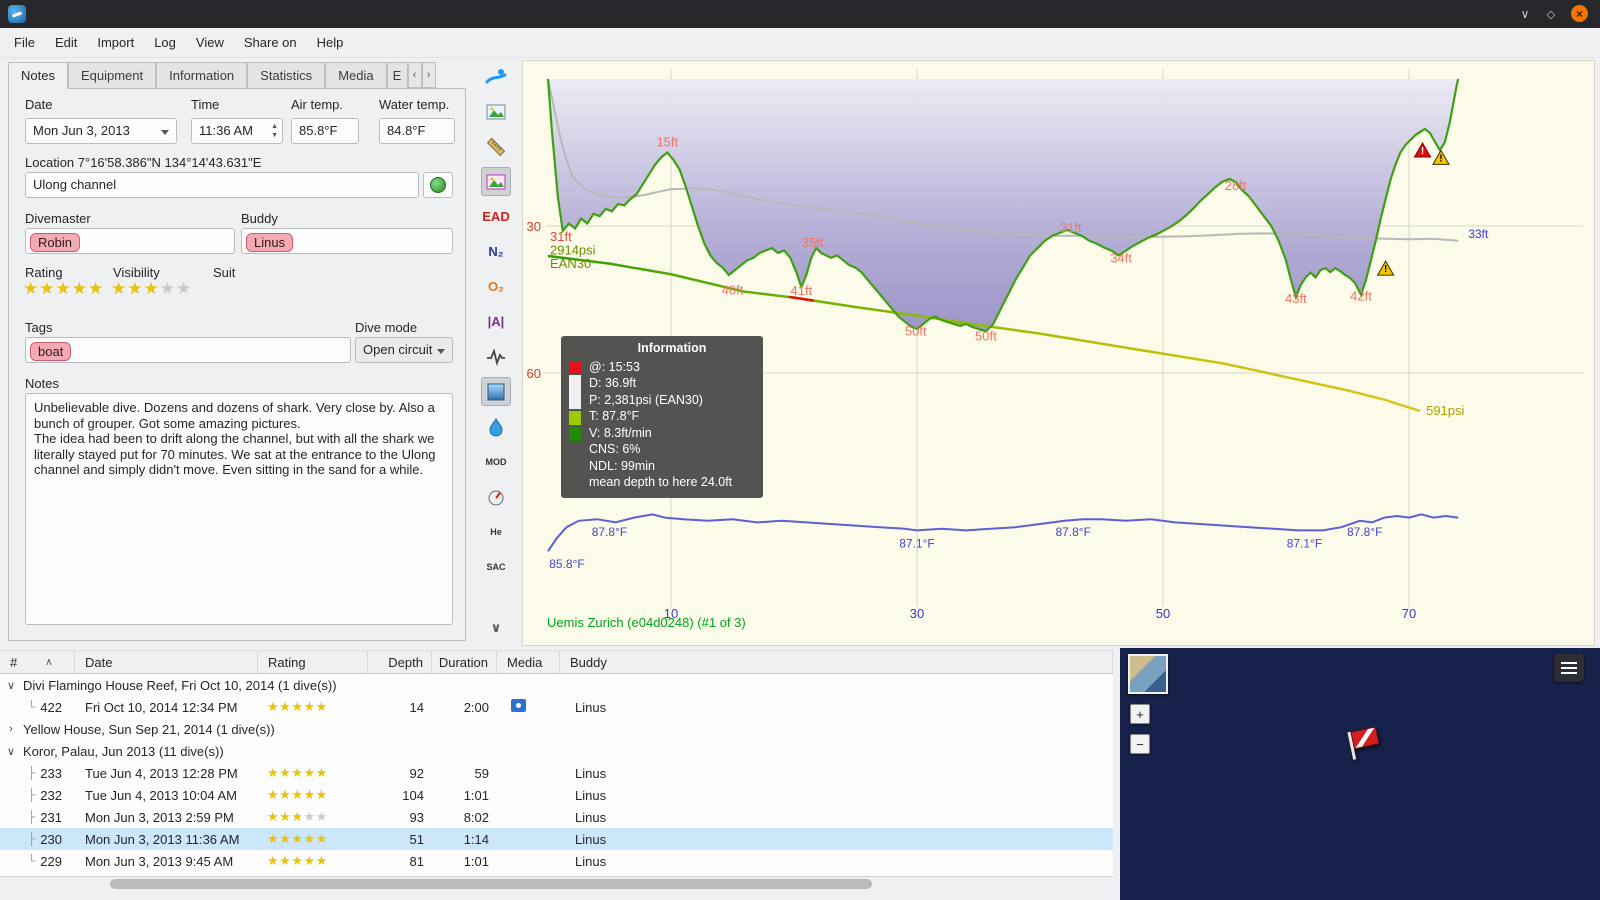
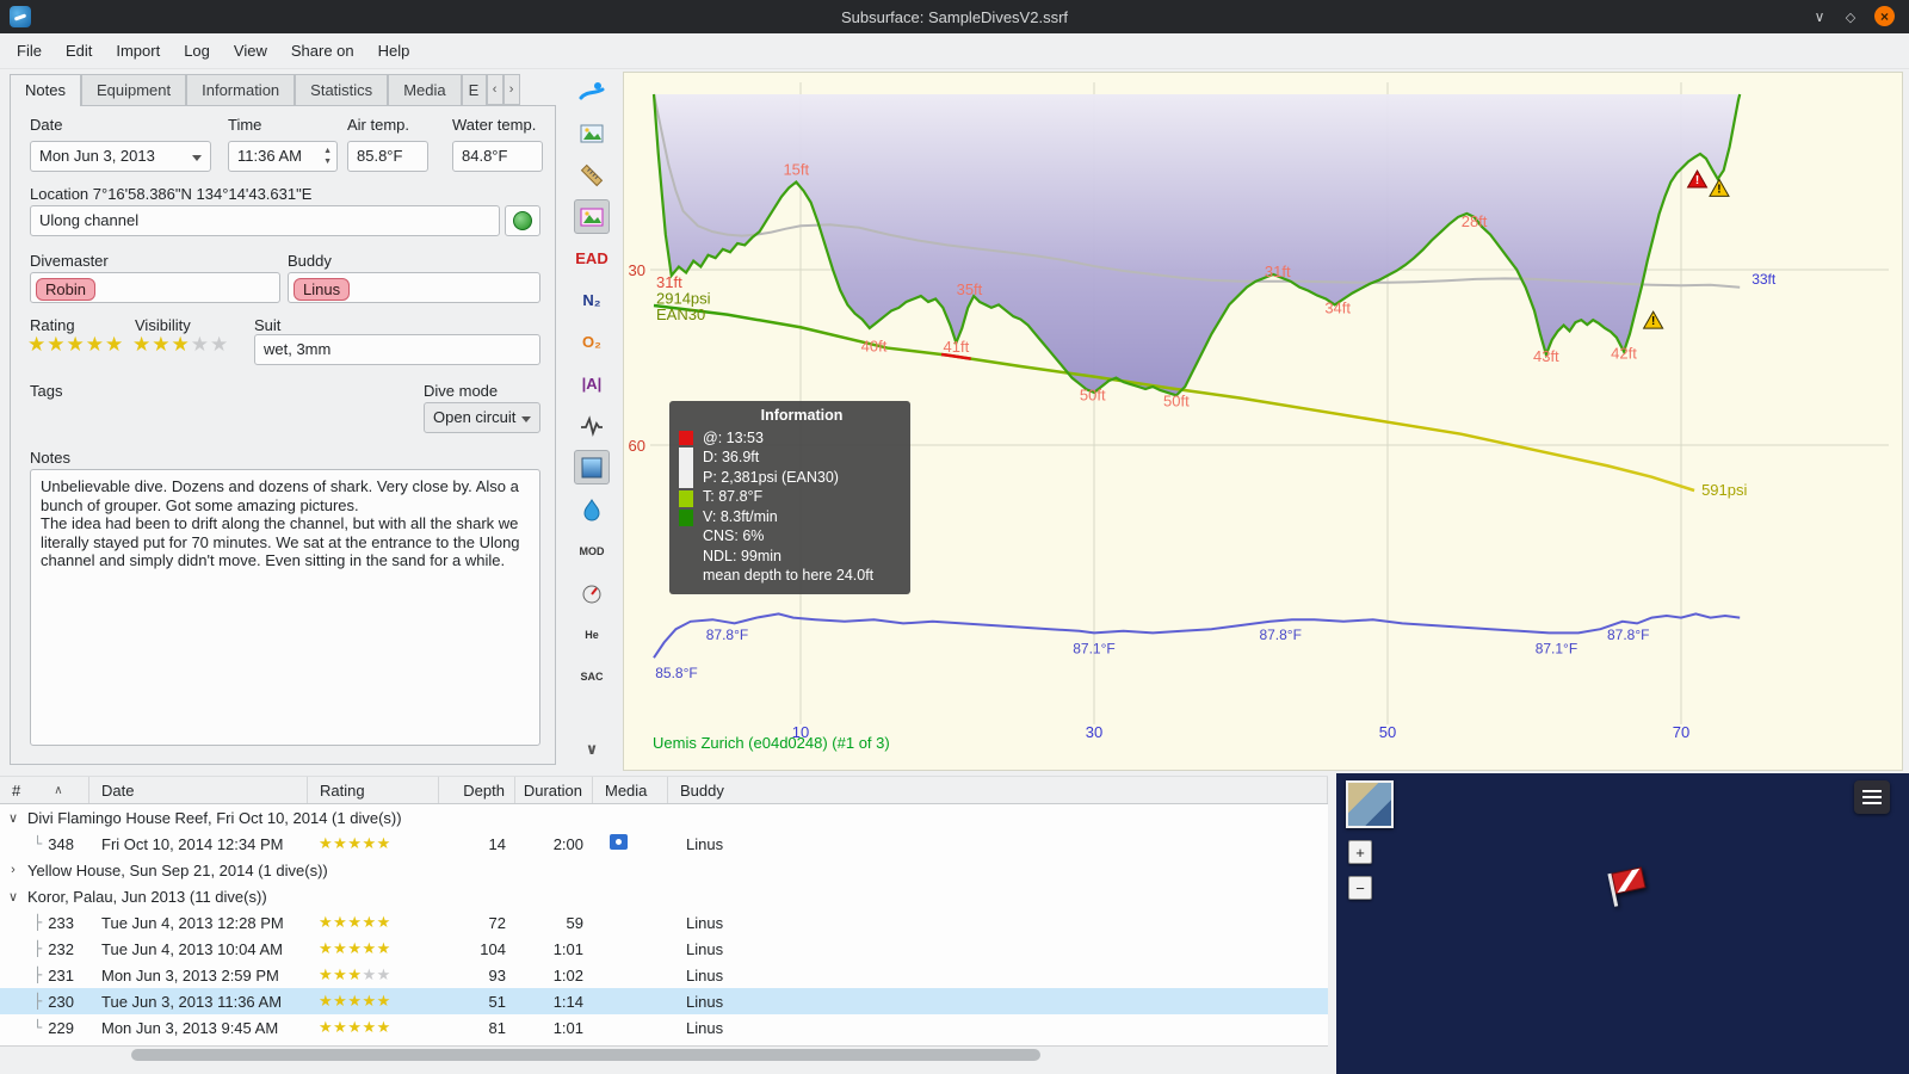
+ Subsurface: SampleDivesV2.ssrf
  ∨
  ◇
  ×
  File
  Edit
  Import
  Log
  View
  Share on
  Help
  Notes
  Equipment
  Information
  Statistics
  Media
  E
  ‹
  ›
  Date
  Time
  Air temp.
  Water temp.
  Mon Jun 3, 2013
  11:36 AM
  85.8°F
  84.8°F
  Location 7°16'58.386"N 134°14'43.631"E
  Ulong channel
  Divemaster
  Buddy
  Robin
  Linus
  Rating
  Visibility
  Suit
  ★★★★★
  ★★★★★
+ wet, 3mm
  Tags
  Dive mode
- boat
  Open circuit
  Notes
  Unbelievable dive. Dozens and dozens of shark. Very close by. Also a bunch of grouper. Got some amazing pictures.
  The idea had been to drift along the channel, but with all the shark we literally stayed put for 70 minutes. We sat at the entrance to the Ulong channel and simply didn't move. Even sitting in the sand for a while.
  EAD
  N₂
  O₂
  |A|
  MOD
  He
  SAC
  ∨
  30
  60
  10
  30
  50
  70
  15ft
  40ft
  35ft
  41ft
  50ft
  50ft
  31ft
  34ft
  28ft
  43ft
  42ft
  31ft
  2914psi
  EAN30
  591psi
  33ft
  85.8°F
  87.8°F
  87.1°F
  87.8°F
  87.1°F
  87.8°F
  !
  !
  !
  Uemis Zurich (e04d0248) (#1 of 3)
  Information
- @: 15:53
+ @: 13:53
  D: 36.9ft
  P: 2,381psi (EAN30)
  T: 87.8°F
  V: 8.3ft/min
  CNS: 6%
  NDL: 99min
  mean depth to here 24.0ft
  #
  ∧
  Date
  Rating
  Depth
  Duration
  Media
  Buddy
  ∨
  Divi Flamingo House Reef, Fri Oct 10, 2014 (1 dive(s))
  └
- 422
+ 348
  Fri Oct 10, 2014 12:34 PM
  ★★★★★
  14
  2:00
  Linus
  ›
  Yellow House, Sun Sep 21, 2014 (1 dive(s))
  ∨
  Koror, Palau, Jun 2013 (11 dive(s))
  ├
  233
  Tue Jun 4, 2013 12:28 PM
  ★★★★★
- 92
+ 72
  59
  Linus
  ├
  232
  Tue Jun 4, 2013 10:04 AM
  ★★★★★
  104
  1:01
  Linus
  ├
  231
  Mon Jun 3, 2013 2:59 PM
  ★★★★★
  93
- 8:02
+ 1:02
  Linus
  ├
  230
- Mon Jun 3, 2013 11:36 AM
+ Tue Jun 3, 2013 11:36 AM
  ★★★★★
  51
  1:14
  Linus
  └
  229
  Mon Jun 3, 2013 9:45 AM
  ★★★★★
  81
  1:01
  Linus
  +
  −
